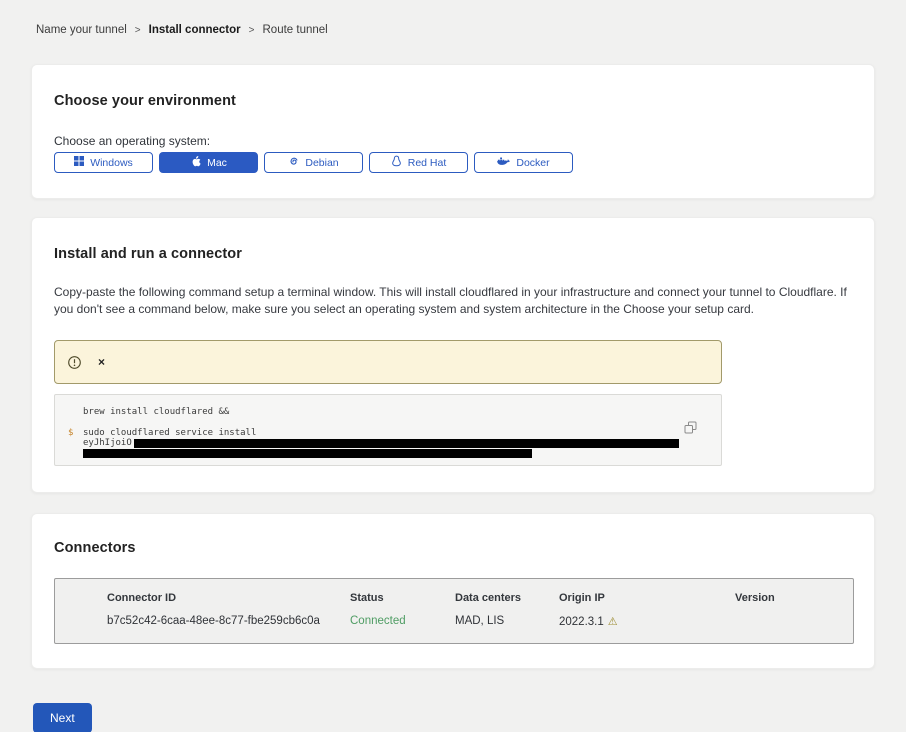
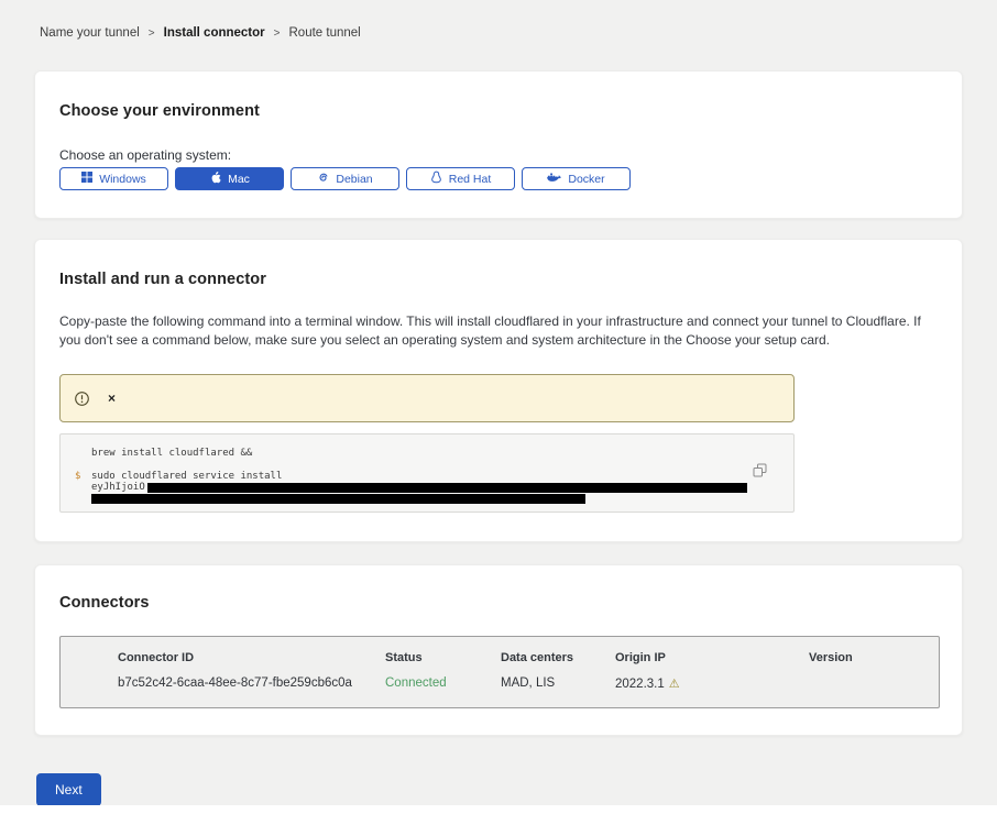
  Name your tunnel
  >
  Install connector
  >
  Route tunnel
  Choose your environment
  Choose an operating system:
  Windows
  Mac
  Debian
  Red Hat
  Docker
  Install and run a connector
- Copy-paste the following command setup a terminal window. This will install cloudflared in your infrastructure and connect your tunnel to Cloudflare. If you don't see a command below, make sure you select an operating system and system architecture in the Choose your setup card.
+ Copy-paste the following command into a terminal window. This will install cloudflared in your infrastructure and connect your tunnel to Cloudflare. If you don't see a command below, make sure you select an operating system and system architecture in the Choose your setup card.
  ×
  $
  brew install cloudflared &&
  sudo cloudflared service install
  eyJhIjoiO
  Connectors
  Connector ID
  Status
  Data centers
  Origin IP
  Version
  b7c52c42-6caa-48ee-8c77-fbe259cb6c0a
  Connected
  MAD, LIS
  2022.3.1 ⚠
  Next
